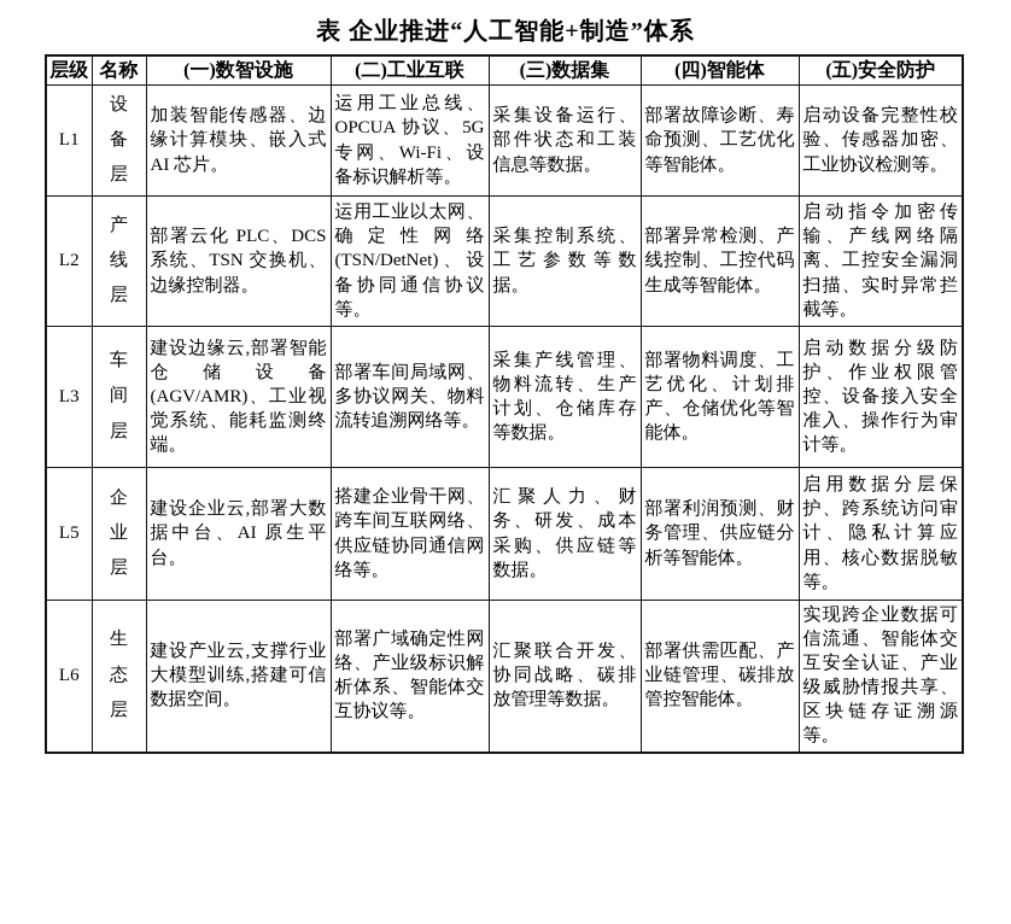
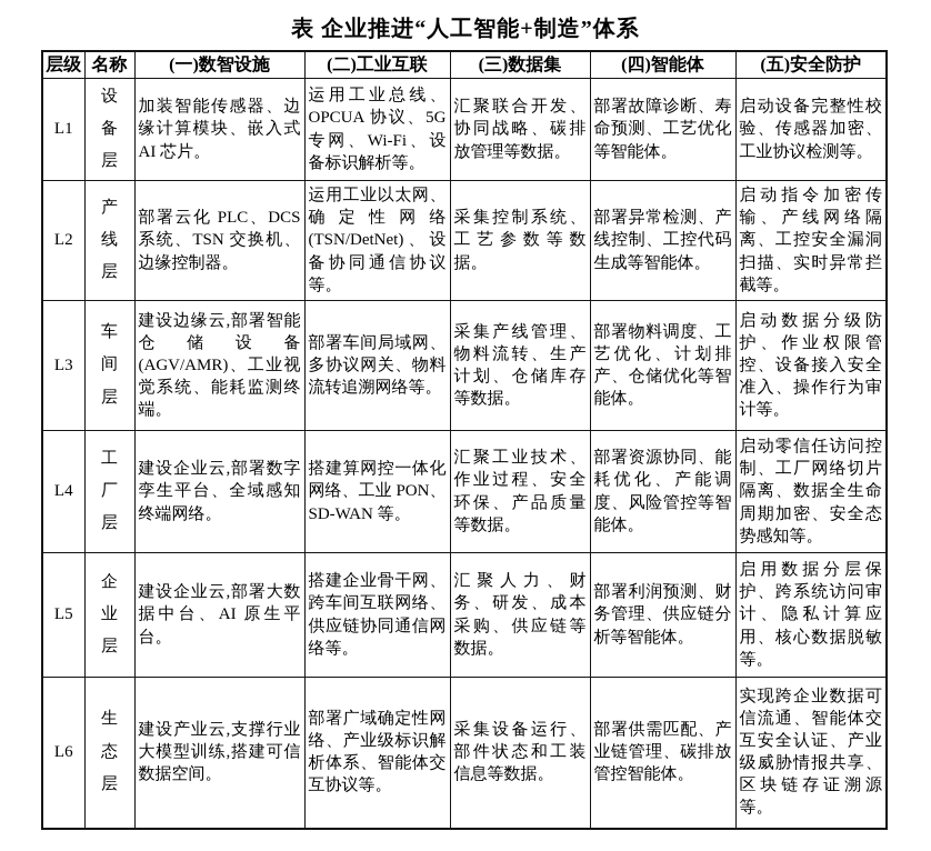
  表 企业推进“人工智能+制造”体系
  层级	名称	(一)数智设施	(二)工业互联	(三)数据集	(四)智能体	(五)安全防护
- L1	设备层	加装智能传感器、边缘计算模块、嵌入式 AI 芯片。	运用工业总线、OPCUA 协议、5G 专网、Wi-Fi、设备标识解析等。	采集设备运行、部件状态和工装信息等数据。	部署故障诊断、寿命预测、工艺优化等智能体。	启动设备完整性校验、传感器加密、工业协议检测等。
+ L1	设备层	加装智能传感器、边缘计算模块、嵌入式 AI 芯片。	运用工业总线、OPCUA 协议、5G 专网、Wi-Fi、设备标识解析等。	汇聚联合开发、协同战略、碳排放管理等数据。	部署故障诊断、寿命预测、工艺优化等智能体。	启动设备完整性校验、传感器加密、工业协议检测等。
  L2	产线层	部署云化 PLC、DCS 系统、TSN 交换机、边缘控制器。	运用工业以太网、确定性网络(TSN/DetNet)、设备协同通信协议等。	采集控制系统、工艺参数等数据。	部署异常检测、产线控制、工控代码生成等智能体。	启动指令加密传输、产线网络隔离、工控安全漏洞扫描、实时异常拦截等。
  L3	车间层	建设边缘云,部署智能仓储设备(AGV/AMR)、工业视觉系统、能耗监测终端。	部署车间局域网、多协议网关、物料流转追溯网络等。	采集产线管理、物料流转、生产计划、仓储库存等数据。	部署物料调度、工艺优化、计划排产、仓储优化等智能体。	启动数据分级防护、作业权限管控、设备接入安全准入、操作行为审计等。
+ L4	工厂层	建设企业云,部署数字孪生平台、全域感知终端网络。	搭建算网控一体化网络、工业 PON、SD-WAN 等。	汇聚工业技术、作业过程、安全环保、产品质量等数据。	部署资源协同、能耗优化、产能调度、风险管控等智能体。	启动零信任访问控制、工厂网络切片隔离、数据全生命周期加密、安全态势感知等。
  L5	企业层	建设企业云,部署大数据中台、AI 原生平台。	搭建企业骨干网、跨车间互联网络、供应链协同通信网络等。	汇聚人力、财务、研发、成本采购、供应链等数据。	部署利润预测、财务管理、供应链分析等智能体。	启用数据分层保护、跨系统访问审计、隐私计算应用、核心数据脱敏等。
- L6	生态层	建设产业云,支撑行业大模型训练,搭建可信数据空间。	部署广域确定性网络、产业级标识解析体系、智能体交互协议等。	汇聚联合开发、协同战略、碳排放管理等数据。	部署供需匹配、产业链管理、碳排放管控智能体。	实现跨企业数据可信流通、智能体交互安全认证、产业级威胁情报共享、区块链存证溯源等。
+ L6	生态层	建设产业云,支撑行业大模型训练,搭建可信数据空间。	部署广域确定性网络、产业级标识解析体系、智能体交互协议等。	采集设备运行、部件状态和工装信息等数据。	部署供需匹配、产业链管理、碳排放管控智能体。	实现跨企业数据可信流通、智能体交互安全认证、产业级威胁情报共享、区块链存证溯源等。
